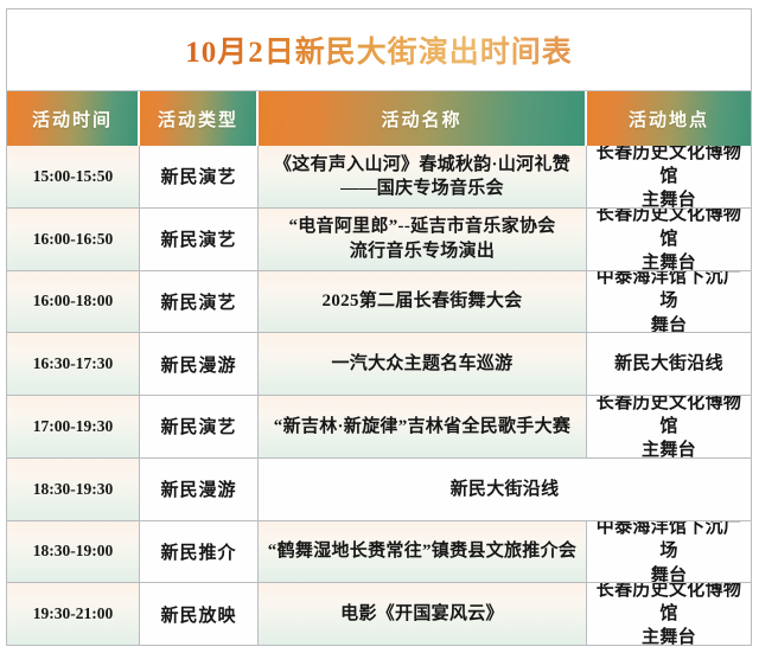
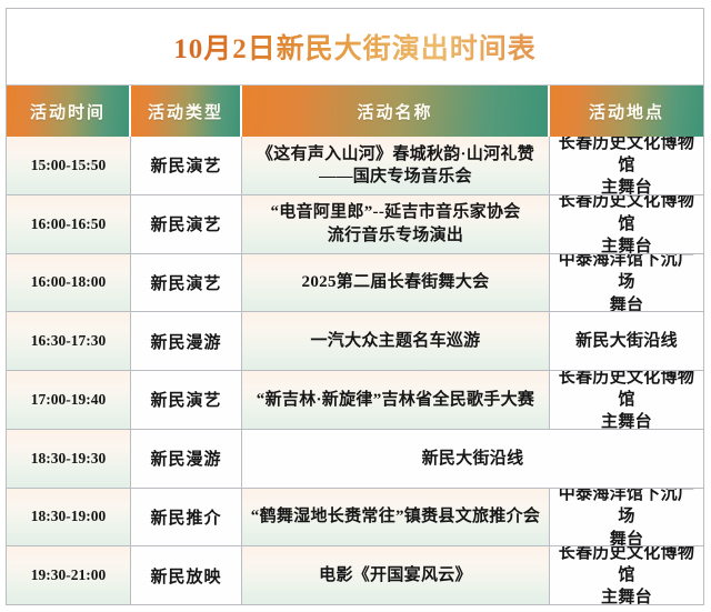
  10月2日新民大街演出时间表
  活动时间
  活动类型
  活动名称
  活动地点
  15:00-15:50
  新民演艺
  《这有声入山河》春城秋韵·山河礼赞
  ——国庆专场音乐会
  长春历史文化博物馆
  主舞台
  16:00-16:50
  新民演艺
  “电音阿里郎”--延吉市音乐家协会
  流行音乐专场演出
  长春历史文化博物馆
  主舞台
  16:00-18:00
  新民演艺
  2025第二届长春街舞大会
  中泰海洋馆下沉广场
  舞台
  16:30-17:30
  新民漫游
  一汽大众主题名车巡游
  新民大街沿线
- 17:00-19:30
+ 17:00-19:40
  新民演艺
  “新吉林·新旋律”吉林省全民歌手大赛
  长春历史文化博物馆
  主舞台
  18:30-19:30
  新民漫游
  新民大街沿线
  18:30-19:00
  新民推介
  “鹤舞湿地长赉常往”镇赉县文旅推介会
  中泰海洋馆下沉广场
  舞台
  19:30-21:00
  新民放映
  电影《开国宴风云》
  长春历史文化博物馆
  主舞台
